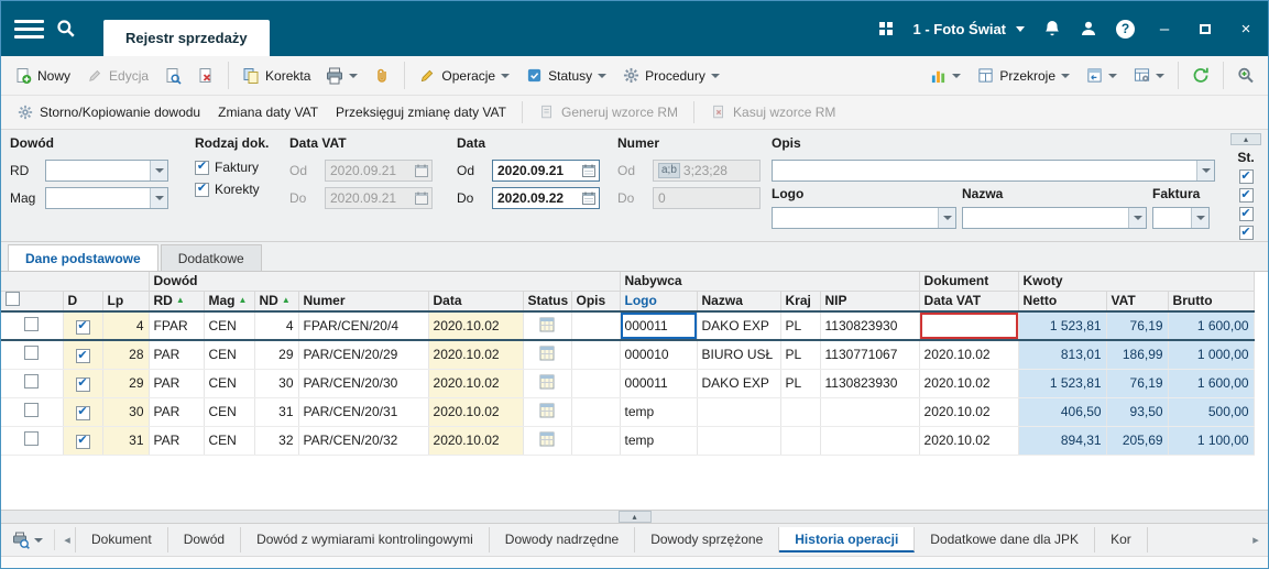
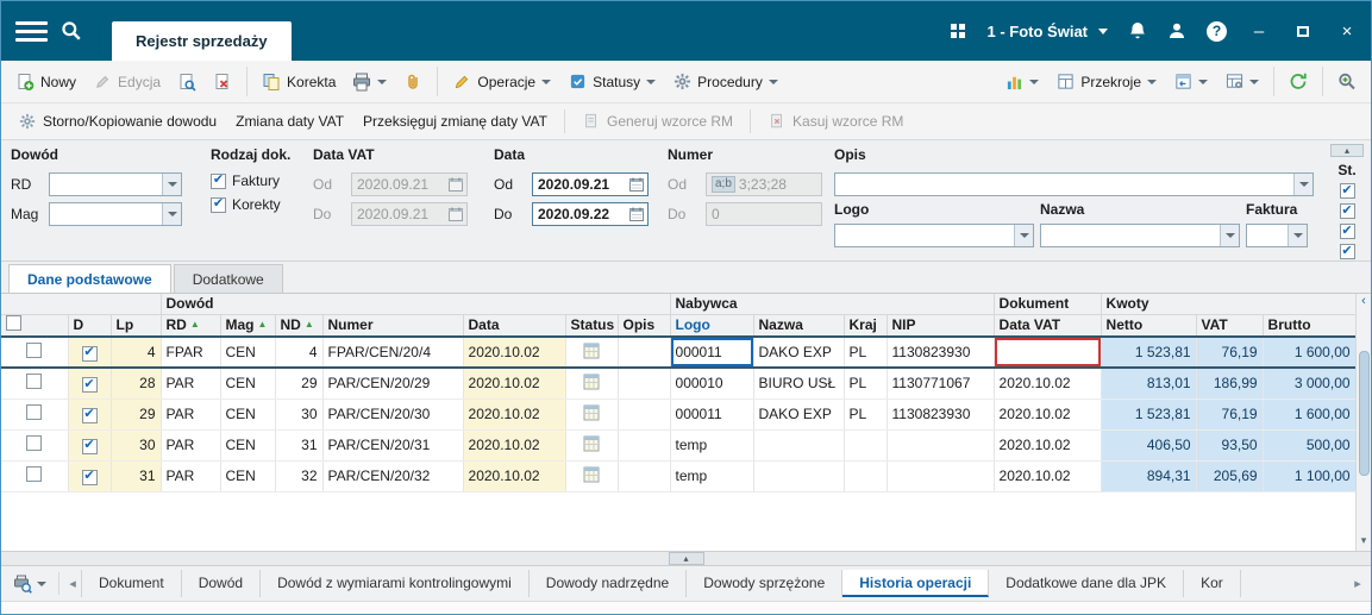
  Rejestr sprzedaży
  1 - Foto Świat
  ?
  –
  ×
  Nowy
  Edycja
  Korekta
  Operacje
  Statusy
  Procedury
  Przekroje
  Storno/Kopiowanie dowodu
  Zmiana daty VAT
  Przeksięguj zmianę daty VAT
  Generuj wzorce RM
  Kasuj wzorce RM
  Dowód
  RD
  Mag
  Rodzaj dok.
  ✔
  Faktury
  ✔
  Korekty
  Data VAT
  Od
  2020.09.21
  Do
  2020.09.21
  Data
  Od
  2020.09.21
  Do
  2020.09.22
  Numer
  Od
  a;b
  3;23;28
  Do
  0
  Opis
  Logo
  Nazwa
  Faktura
  ▴
  St.
  ✔
  ✔
  ✔
  ✔
  Dane podstawowe
  Dodatkowe
  	Dowód	Nabywca	Dokument	Kwoty
  	D	Lp	RD ▲	Mag ▲	ND ▲	Numer	Data	Status	Opis	Logo	Nazwa	Kraj	NIP	Data VAT	Netto	VAT	Brutto
  	✔	4	FPAR	CEN	4	FPAR/CEN/20/4	2020.10.02			000011	DAKO EXP	PL	1130823930		1 523,81	76,19	1 600,00
- 	✔	28	PAR	CEN	29	PAR/CEN/20/29	2020.10.02			000010	BIURO USŁ	PL	1130771067	2020.10.02	813,01	186,99	1 000,00
+ 	✔	28	PAR	CEN	29	PAR/CEN/20/29	2020.10.02			000010	BIURO USŁ	PL	1130771067	2020.10.02	813,01	186,99	3 000,00
  	✔	29	PAR	CEN	30	PAR/CEN/20/30	2020.10.02			000011	DAKO EXP	PL	1130823930	2020.10.02	1 523,81	76,19	1 600,00
  	✔	30	PAR	CEN	31	PAR/CEN/20/31	2020.10.02			temp				2020.10.02	406,50	93,50	500,00
  	✔	31	PAR	CEN	32	PAR/CEN/20/32	2020.10.02			temp				2020.10.02	894,31	205,69	1 100,00
+ ‹
+ ▾
  ▴
  ◂
  Dokument
  Dowód
  Dowód z wymiarami kontrolingowymi
  Dowody nadrzędne
  Dowody sprzężone
  Historia operacji
  Dodatkowe dane dla JPK
  Kor
  ▸
